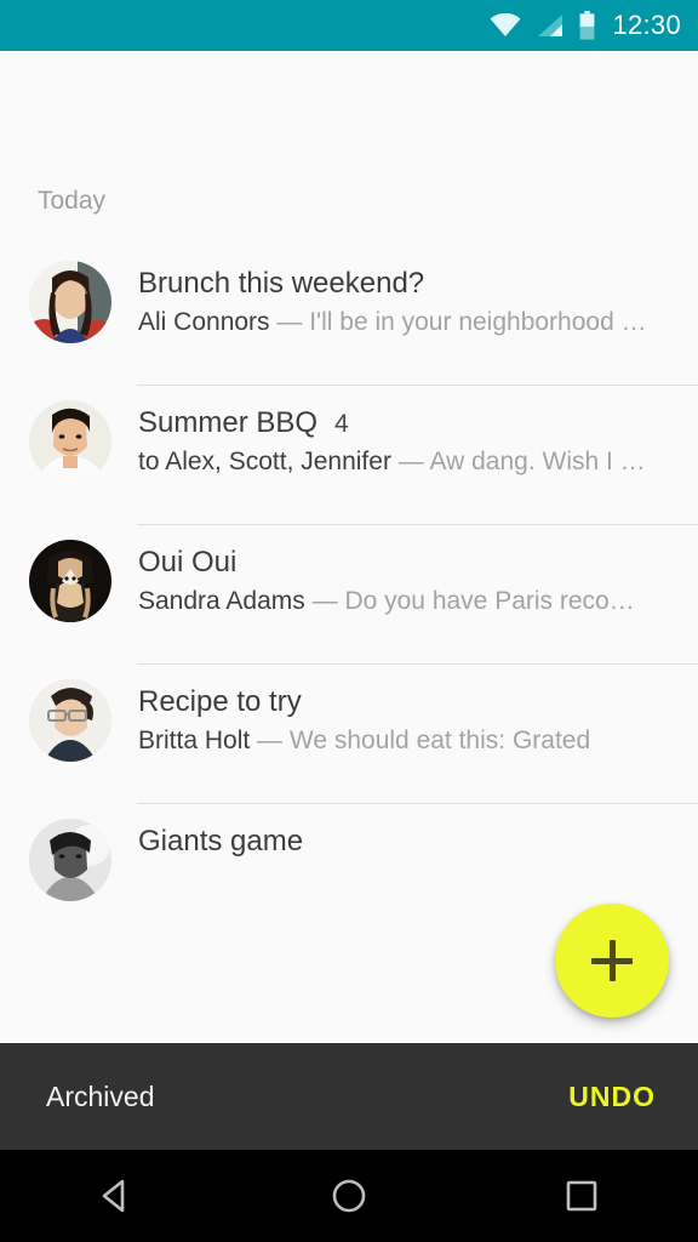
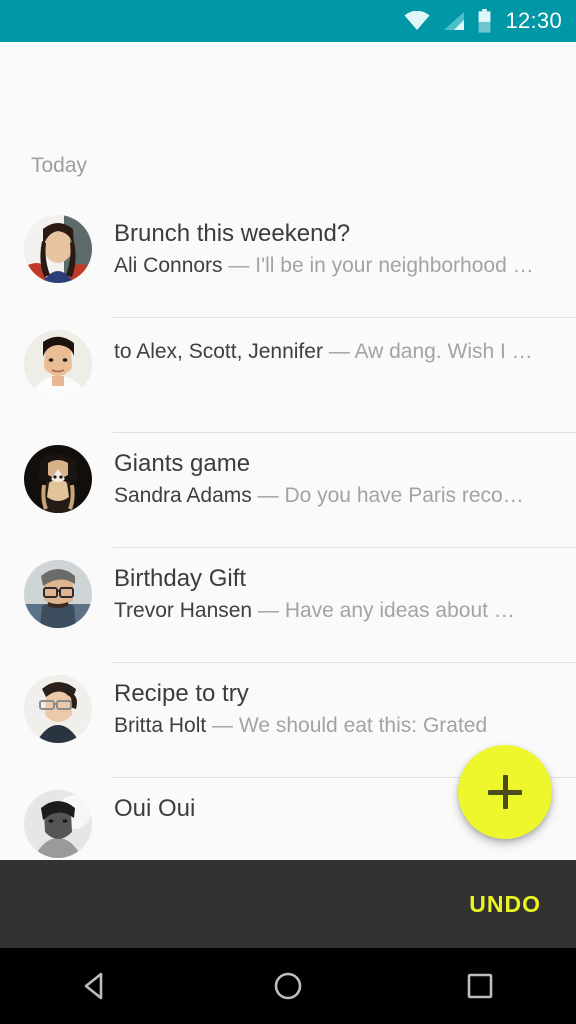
  12:30
  Today
  Brunch this weekend?
  Ali Connors — I'll be in your neighborhood …
- Summer BBQ
- 4
  to Alex, Scott, Jennifer — Aw dang. Wish I …
- Oui Oui
+ Giants game
  Sandra Adams — Do you have Paris reco…
+ Birthday Gift
+ Trevor Hansen — Have any ideas about …
  Recipe to try
  Britta Holt — We should eat this: Grated
- Giants game
+ Oui Oui
- Archived
  UNDO
